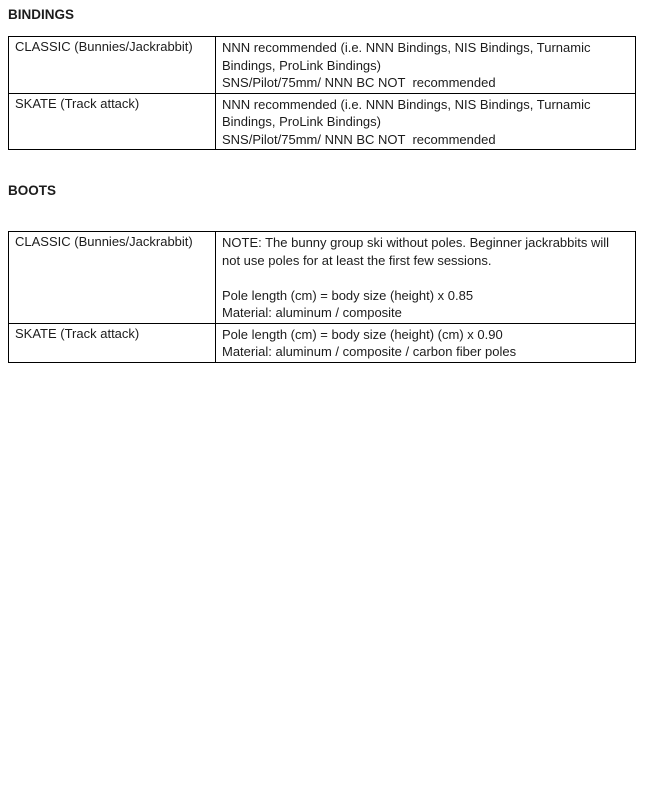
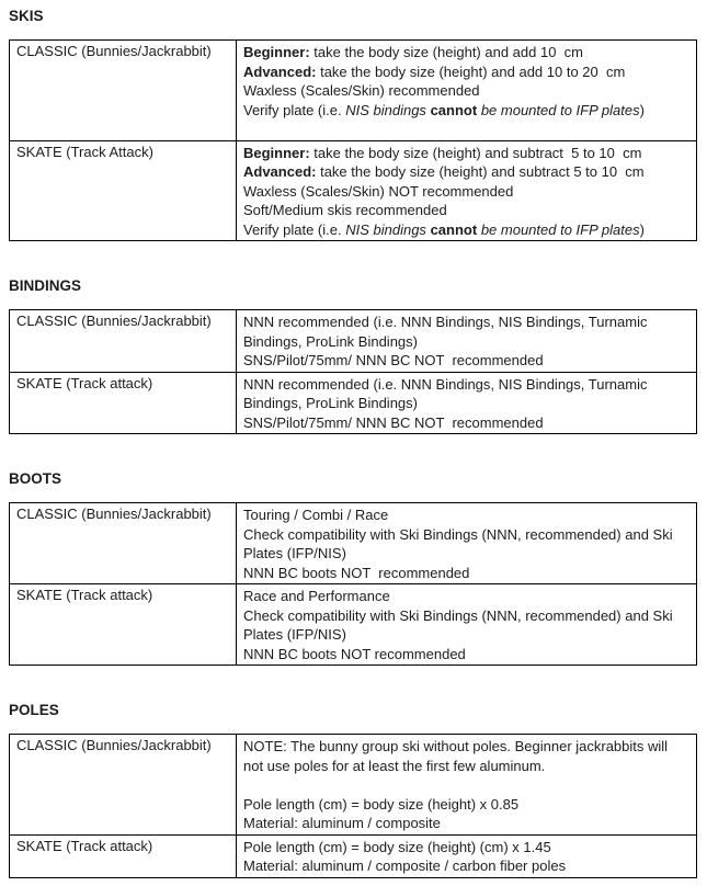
+ SKIS
+ CLASSIC (Bunnies/Jackrabbit)	Beginner: take the body size (height) and add 10 cmAdvanced: take the body size (height) and add 10 to 20 cmWaxless (Scales/Skin) recommendedVerify plate (i.e. NIS bindings cannot be mounted to IFP plates)
+ SKATE (Track Attack)	Beginner: take the body size (height) and subtract 5 to 10 cmAdvanced: take the body size (height) and subtract 5 to 10 cmWaxless (Scales/Skin) NOT recommendedSoft/Medium skis recommendedVerify plate (i.e. NIS bindings cannot be mounted to IFP plates)
  BINDINGS
  CLASSIC (Bunnies/Jackrabbit)	NNN recommended (i.e. NNN Bindings, NIS Bindings, TurnamicBindings, ProLink Bindings)SNS/Pilot/75mm/ NNN BC NOT recommended
  SKATE (Track attack)	NNN recommended (i.e. NNN Bindings, NIS Bindings, TurnamicBindings, ProLink Bindings)SNS/Pilot/75mm/ NNN BC NOT recommended
  BOOTS
+ CLASSIC (Bunnies/Jackrabbit)	Touring / Combi / RaceCheck compatibility with Ski Bindings (NNN, recommended) and SkiPlates (IFP/NIS)NNN BC boots NOT recommended
+ SKATE (Track attack)	Race and PerformanceCheck compatibility with Ski Bindings (NNN, recommended) and SkiPlates (IFP/NIS)NNN BC boots NOT recommended
+ POLES
- CLASSIC (Bunnies/Jackrabbit)	NOTE: The bunny group ski without poles. Beginner jackrabbits willnot use poles for at least the first few sessions.Pole length (cm) = body size (height) x 0.85Material: aluminum / composite
+ CLASSIC (Bunnies/Jackrabbit)	NOTE: The bunny group ski without poles. Beginner jackrabbits willnot use poles for at least the first few aluminum.Pole length (cm) = body size (height) x 0.85Material: aluminum / composite
- SKATE (Track attack)	Pole length (cm) = body size (height) (cm) x 0.90Material: aluminum / composite / carbon fiber poles
+ SKATE (Track attack)	Pole length (cm) = body size (height) (cm) x 1.45Material: aluminum / composite / carbon fiber poles
